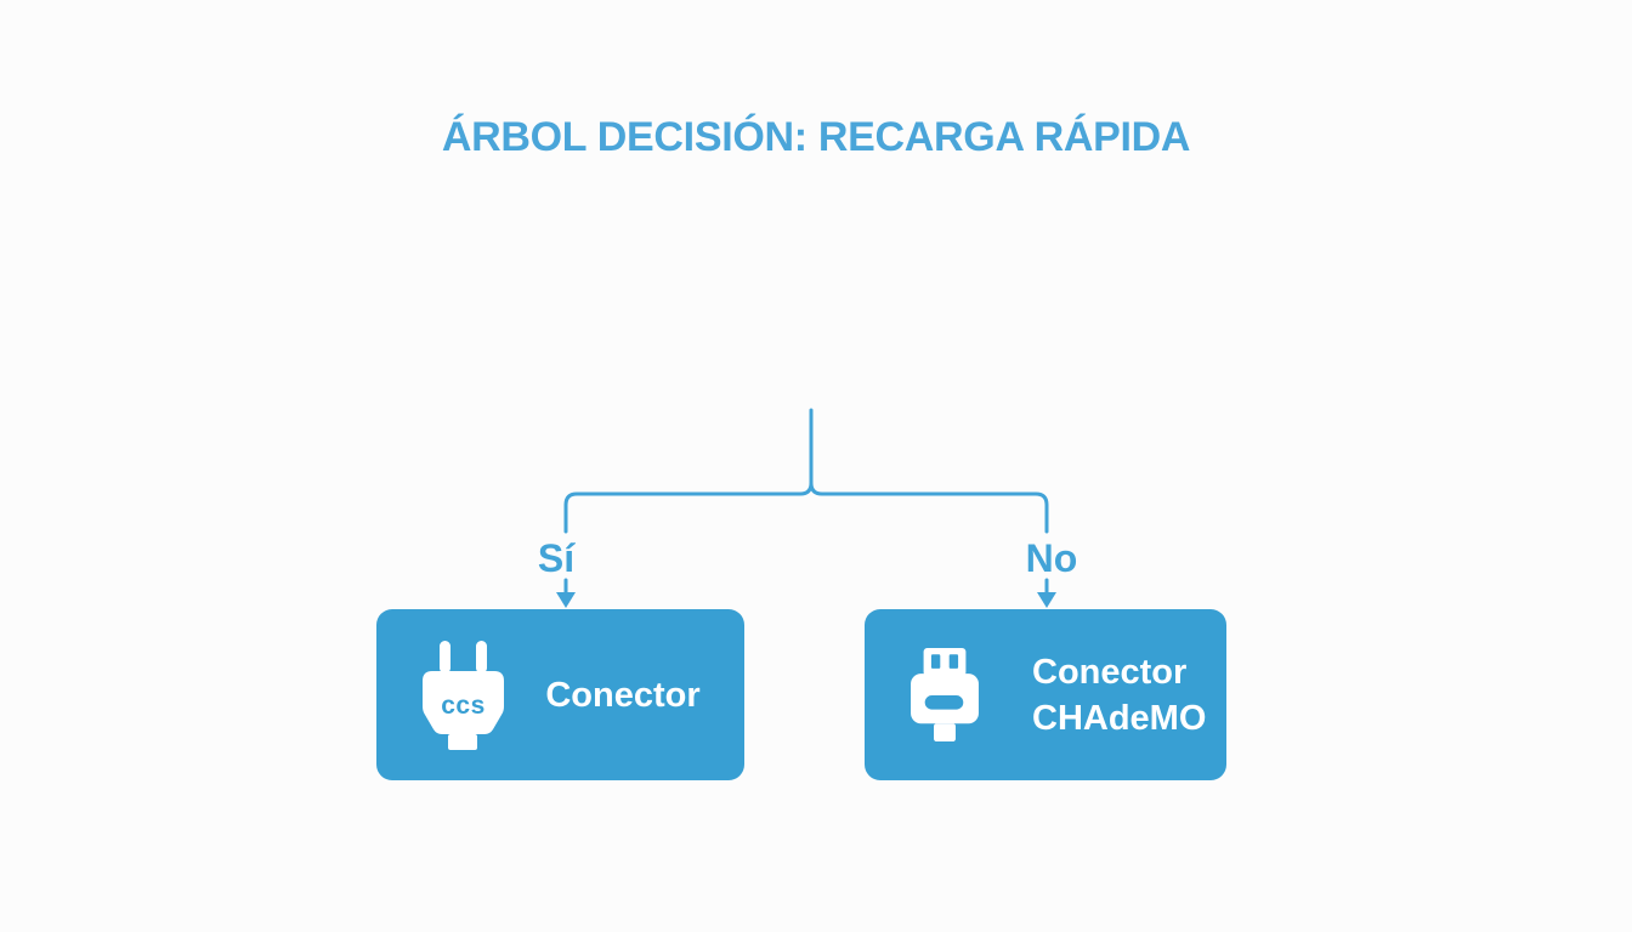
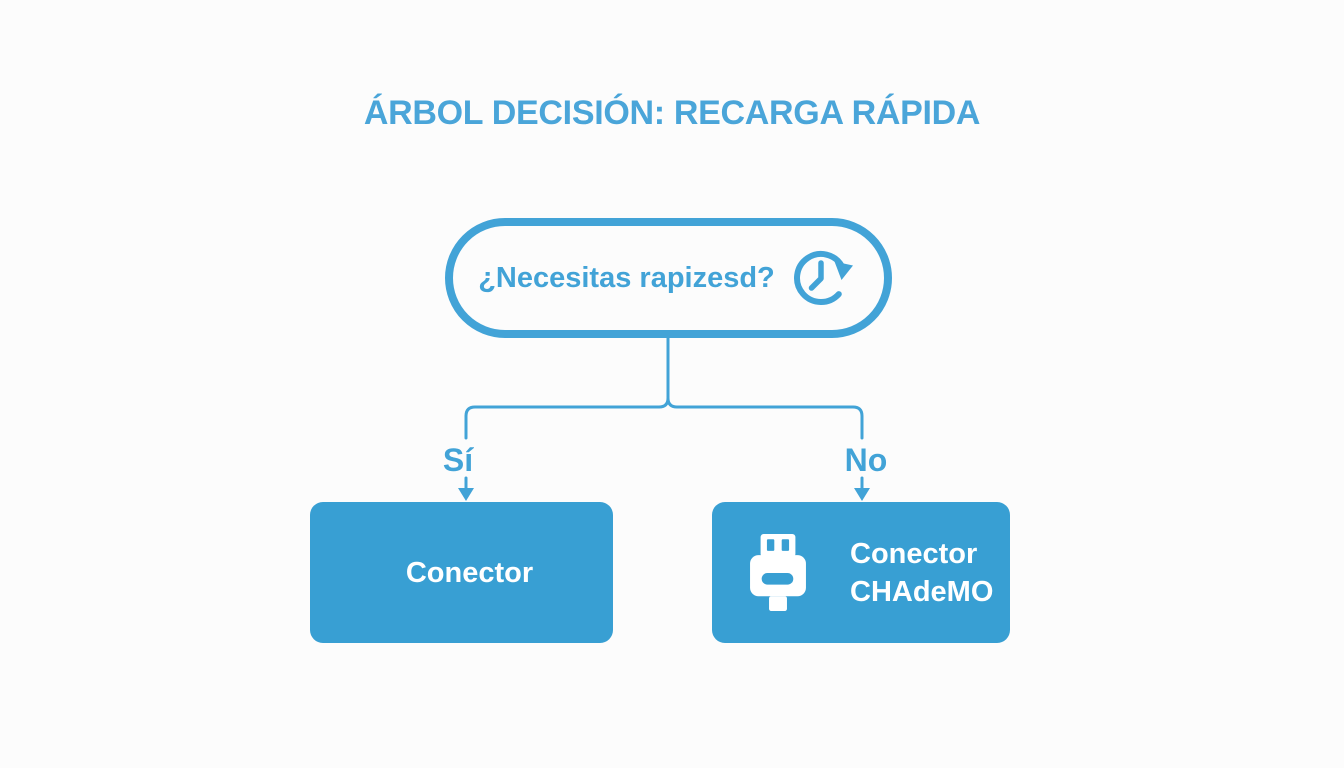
  ÁRBOL DECISIÓN: RECARGA RÁPIDA
+ ¿Necesitas rapizesd?
  Sí
  No
- ccs
  Conector
  Conector
  CHAdeMO
